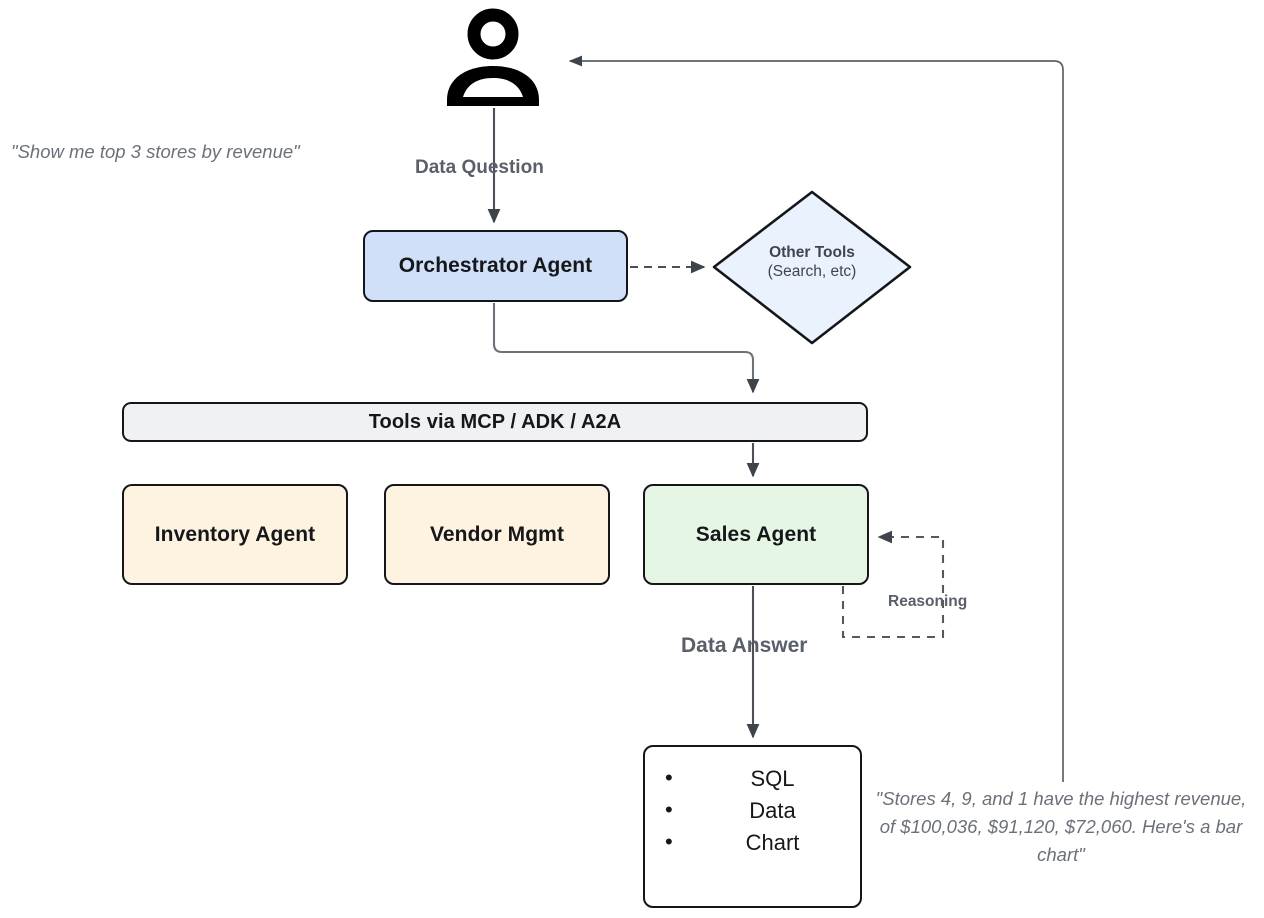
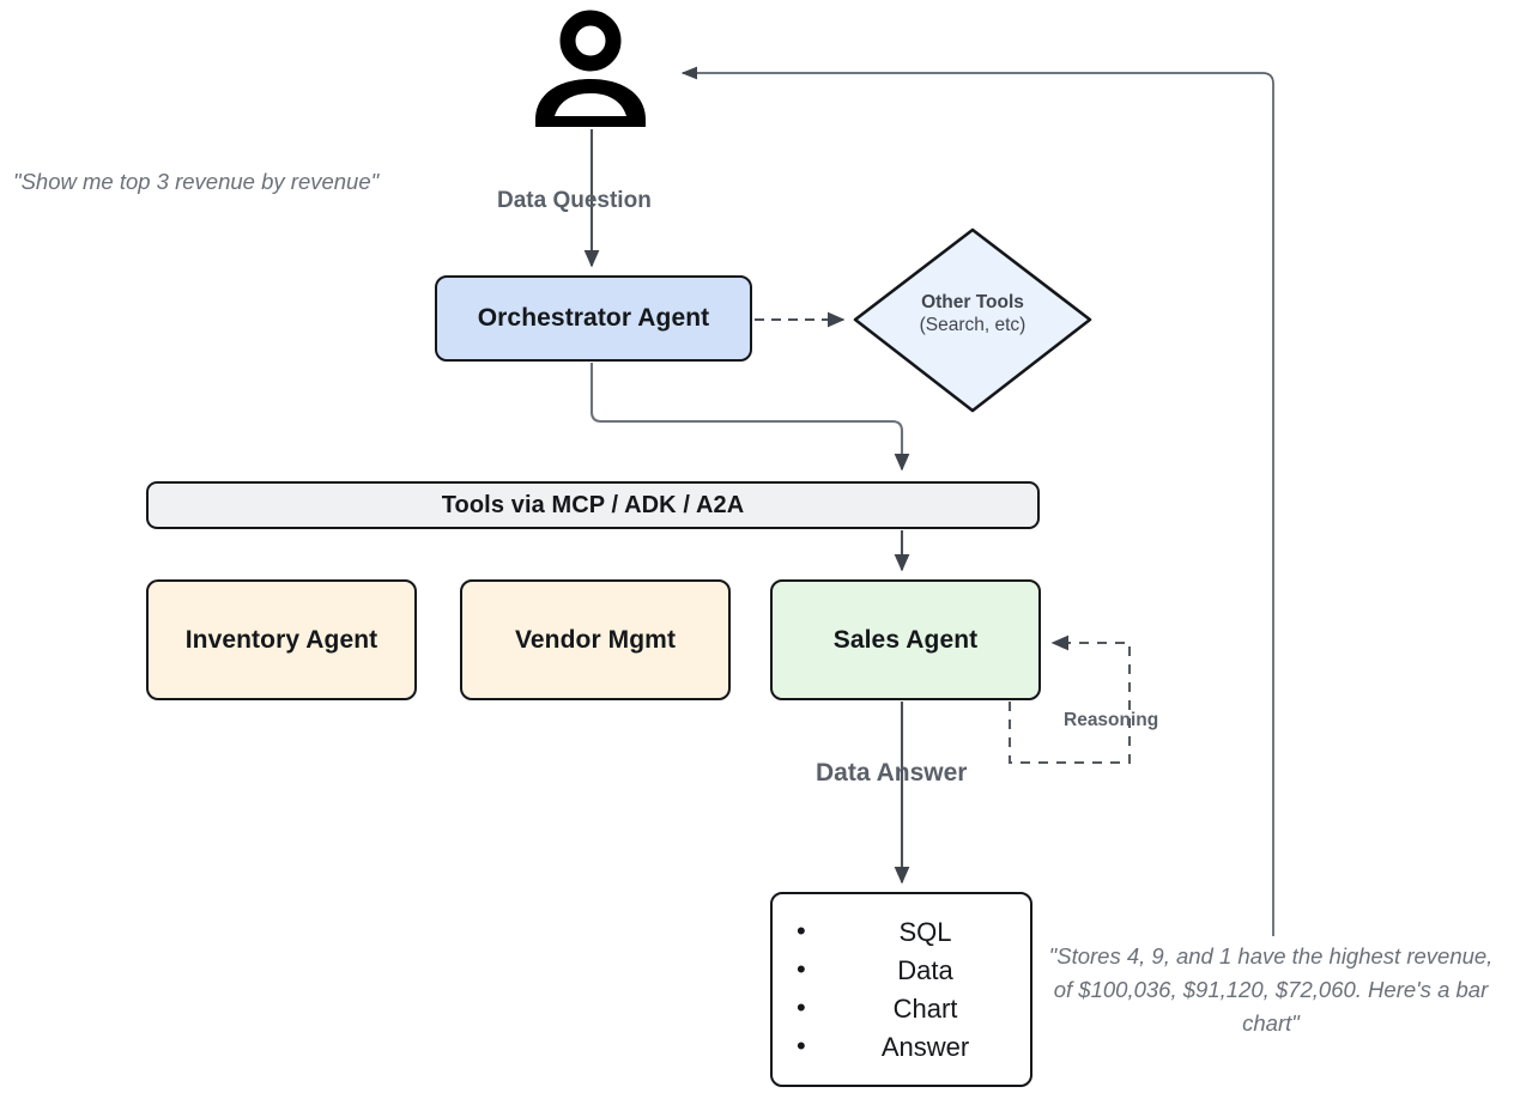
- "Show me top 3 stores by revenue"
+ "Show me top 3 revenue by revenue"
  Data Question
  Orchestrator Agent
  Other Tools
  (Search, etc)
  Tools via MCP / ADK / A2A
  Inventory Agent
  Vendor Mgmt
  Sales Agent
  Reasoning
  Data Answer
  SQL
  Data
  Chart
+ Answer
  "Stores 4, 9, and 1 have the highest revenue, of $100,036, $91,120, $72,060. Here's a bar chart"
